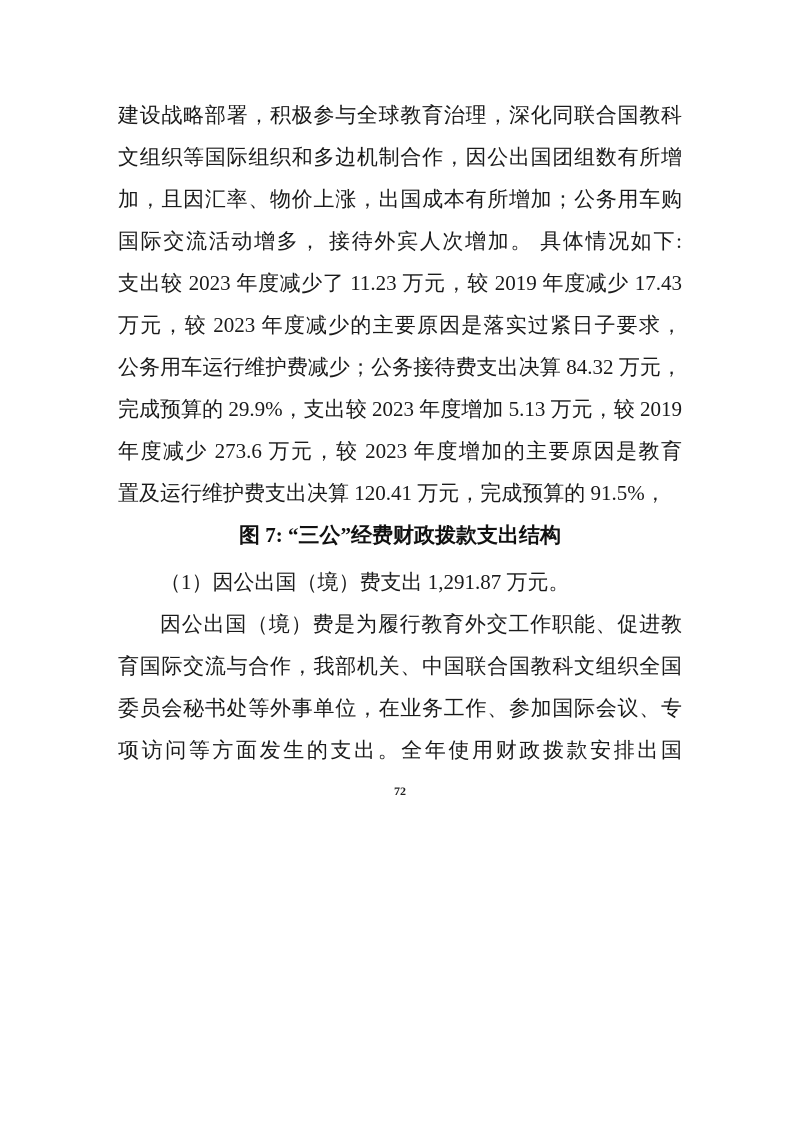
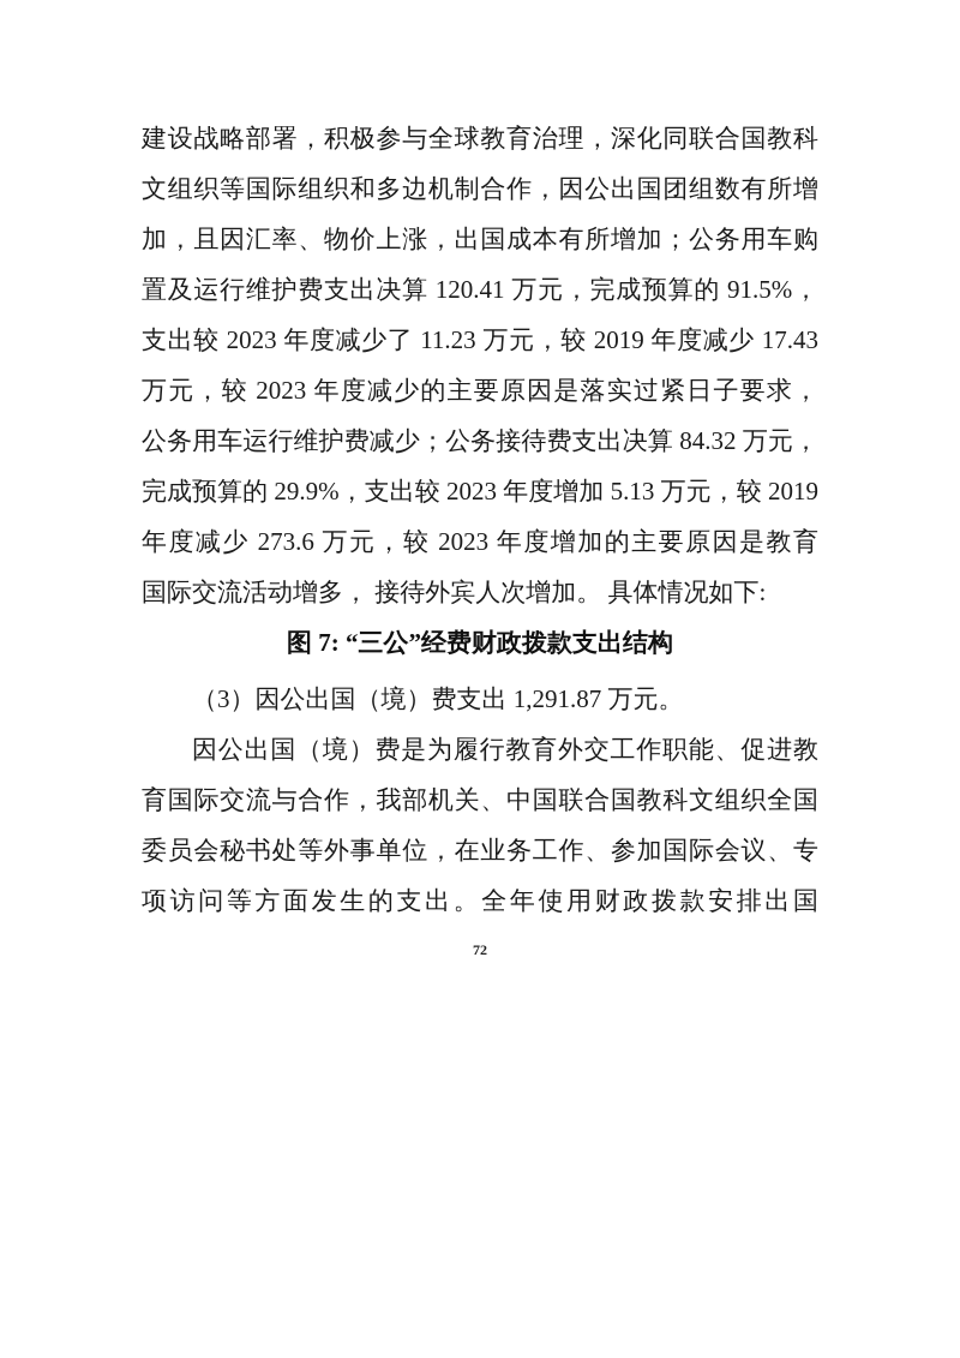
  建设战略部署，积极参与全球教育治理，深化同联合国教科
  文组织等国际组织和多边机制合作，因公出国团组数有所增
  加，且因汇率、物价上涨，出国成本有所增加；公务用车购
- 国际交流活动增多， 接待外宾人次增加。 具体情况如下:
+ 置及运行维护费支出决算 120.41 万元，完成预算的 91.5%，
  支出较 2023 年度减少了 11.23 万元，较 2019 年度减少 17.43
  万元，较 2023 年度减少的主要原因是落实过紧日子要求，
  公务用车运行维护费减少；公务接待费支出决算 84.32 万元，
  完成预算的 29.9%，支出较 2023 年度增加 5.13 万元，较 2019
  年度减少 273.6 万元，较 2023 年度增加的主要原因是教育
- 置及运行维护费支出决算 120.41 万元，完成预算的 91.5%，
+ 国际交流活动增多， 接待外宾人次增加。 具体情况如下:
  图 7: “三公”经费财政拨款支出结构
- （1）因公出国（境）费支出 1,291.87 万元。
+ （3）因公出国（境）费支出 1,291.87 万元。
  因公出国（境）费是为履行教育外交工作职能、促进教
  育国际交流与合作，我部机关、中国联合国教科文组织全国
  委员会秘书处等外事单位，在业务工作、参加国际会议、专
  项访问等方面发生的支出。全年使用财政拨款安排出国
  72
